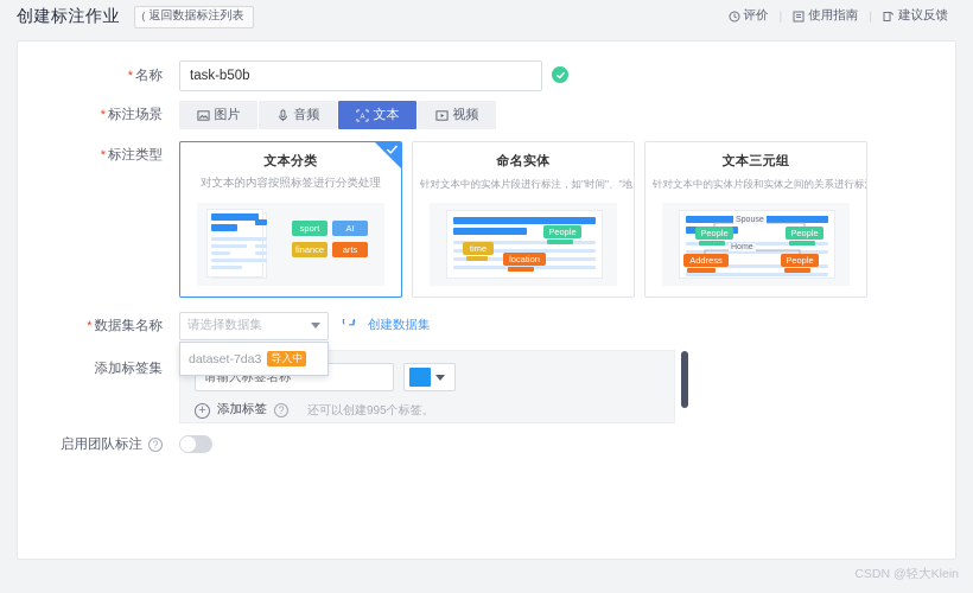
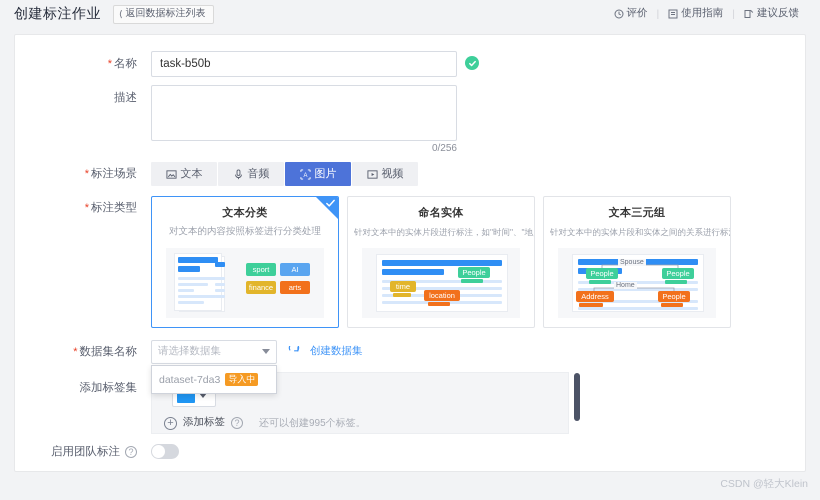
  创建标注作业
  ⟨
  返回数据标注列表
  评价
  使用指南
  |
  建议反馈
  * 名称
  task-b50b
+ 描述
+ 0/256
  * 标注场景
- 图片
+ 文本
  音频
- 文本
+ 图片
  视频
  * 标注类型
  文本分类
  对文本的内容按照标签进行分类处理
  sport
  AI
  finance
  arts
  命名实体
  针对文本中的实体片段进行标注，如"时间"、"地
  People
  time
  location
  文本三元组
  针对文本中的实体片段和实体之间的关系进行标
  People
  People
  Address
  People
  * 数据集名称
  请选择数据集
  创建数据集
  dataset-7da3
  导入中
  添加标签集
- 请输入标签名称
  +
  添加标签
  ?
  还可以创建995个标签。
  启用团队标注
  ?
  CSDN @轻大Klein
